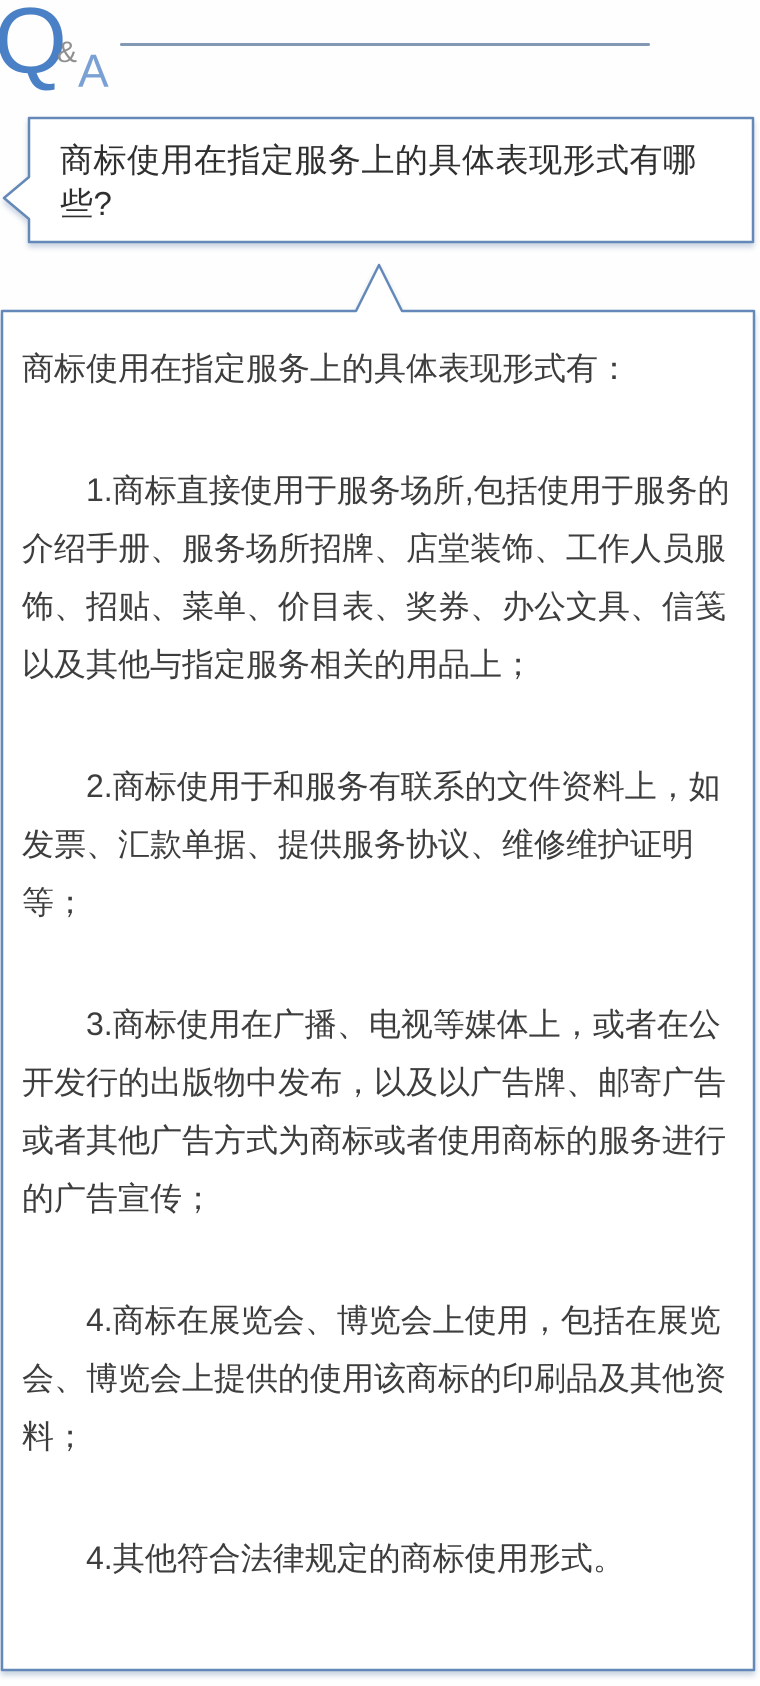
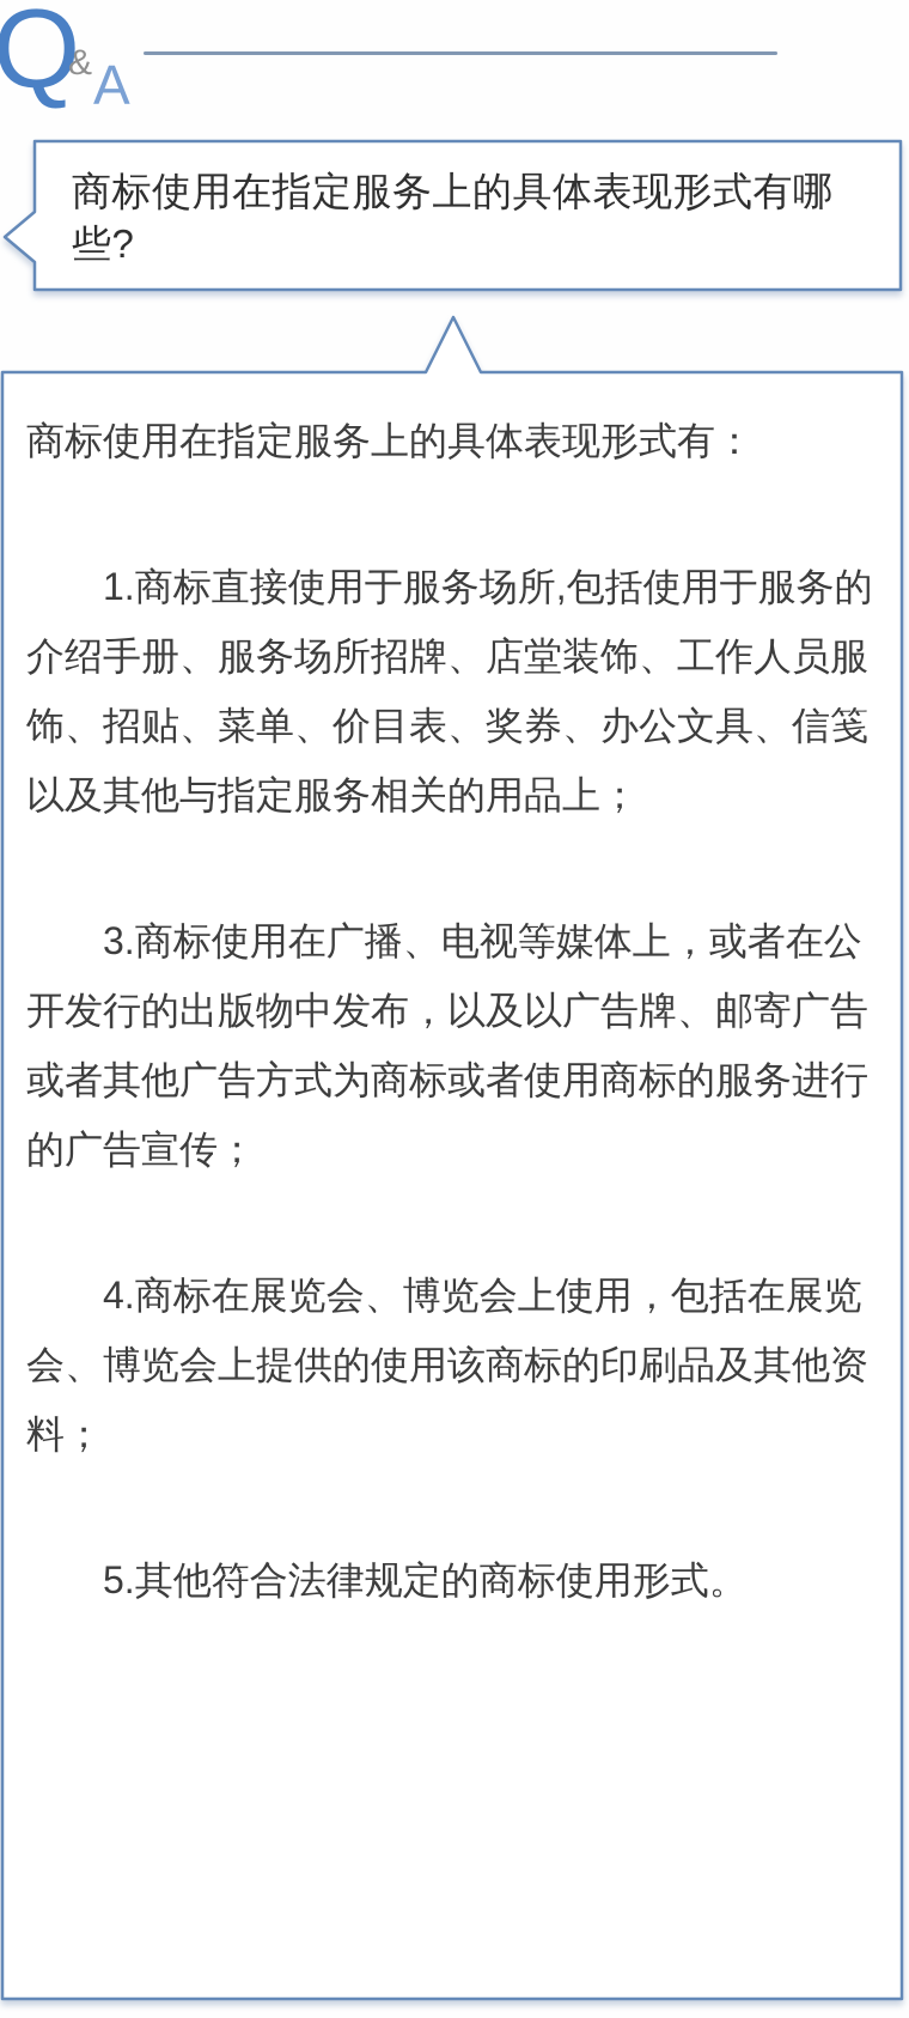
  Q
  &
  A
  商标使用在指定服务上的具体表现形式有哪些?
  商标使用在指定服务上的具体表现形式有：
  1.商标直接使用于服务场所,包括使用于服务的
  介绍手册、服务场所招牌、店堂装饰、工作人员服
  饰、招贴、菜单、价目表、奖券、办公文具、信笺
  以及其他与指定服务相关的用品上；
- 2.商标使用于和服务有联系的文件资料上，如
- 发票、汇款单据、提供服务协议、维修维护证明
- 等；
  3.商标使用在广播、电视等媒体上，或者在公
  开发行的出版物中发布，以及以广告牌、邮寄广告
  或者其他广告方式为商标或者使用商标的服务进行
  的广告宣传；
  4.商标在展览会、博览会上使用，包括在展览
  会、博览会上提供的使用该商标的印刷品及其他资
  料；
- 4.其他符合法律规定的商标使用形式。
+ 5.其他符合法律规定的商标使用形式。
